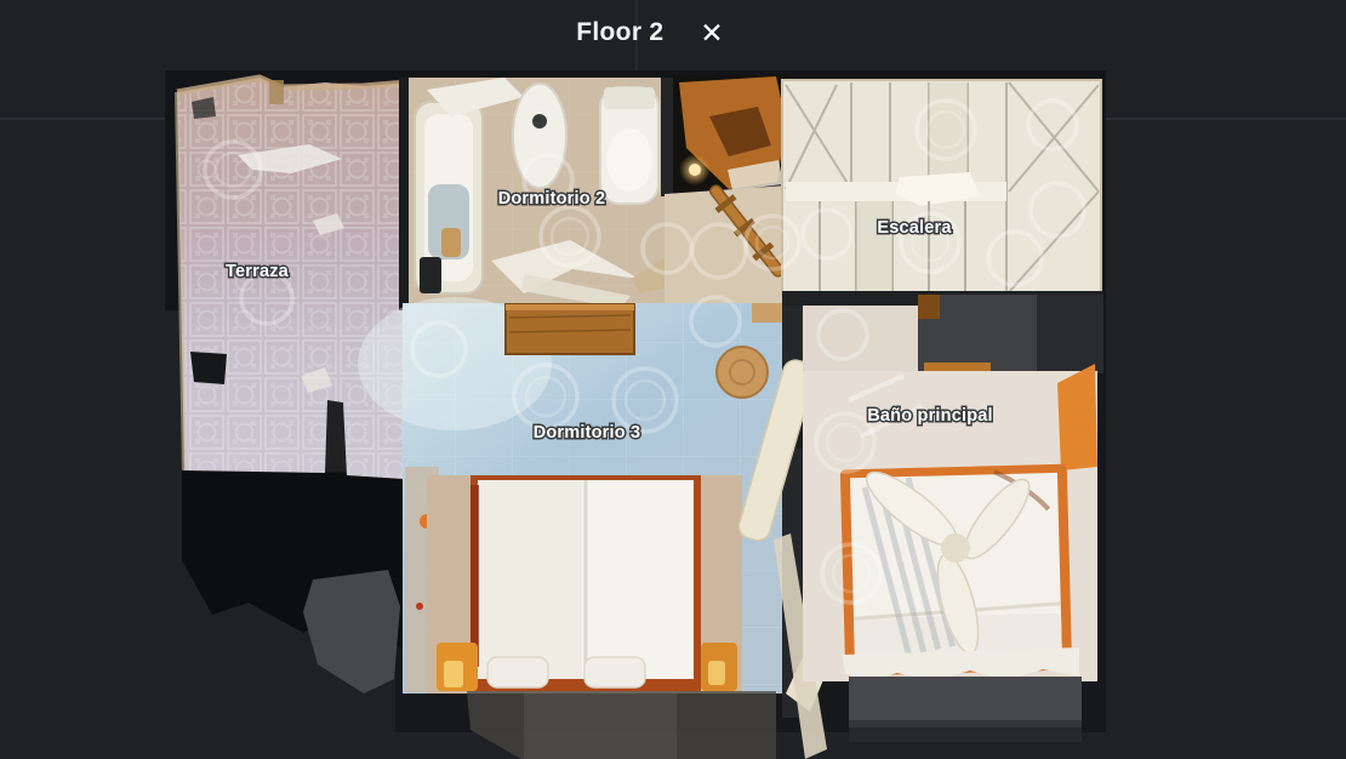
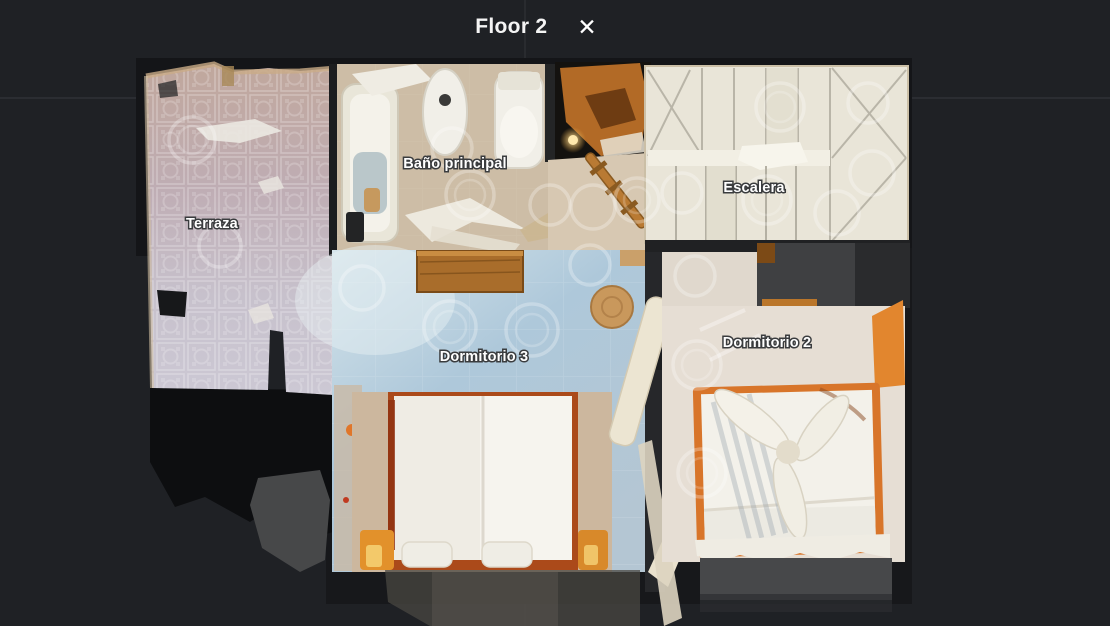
  Floor 2
  ✕
  Terraza
- Dormitorio 2
+ Baño principal
  Escalera
  Dormitorio 3
- Baño principal
+ Dormitorio 2
